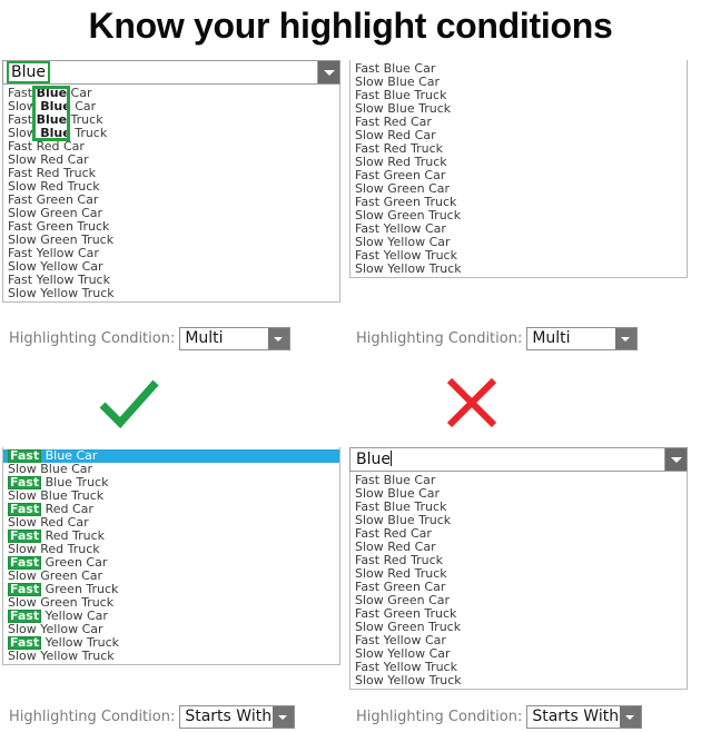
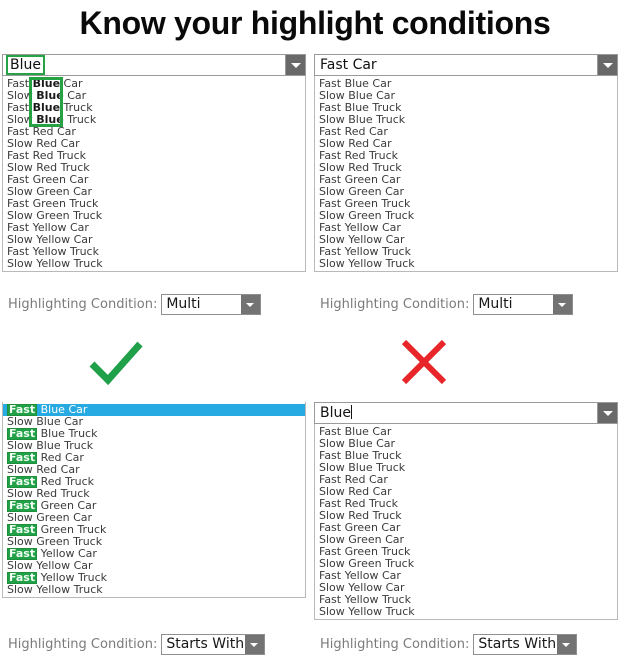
  Know your highlight conditions
  Blue
  Fast Blue Car
  Slow Blue Car
  Fast Blue Truck
  Slow Blue Truck
  Fast Red Car
  Slow Red Car
  Fast Red Truck
  Slow Red Truck
  Fast Green Car
  Slow Green Car
  Fast Green Truck
  Slow Green Truck
  Fast Yellow Car
  Slow Yellow Car
  Fast Yellow Truck
  Slow Yellow Truck
  Highlighting Condition:
  Multi
+ Fast Car
  Fast Blue Car
  Slow Blue Car
  Fast Blue Truck
  Slow Blue Truck
  Fast Red Car
  Slow Red Car
  Fast Red Truck
  Slow Red Truck
  Fast Green Car
  Slow Green Car
  Fast Green Truck
  Slow Green Truck
  Fast Yellow Car
  Slow Yellow Car
  Fast Yellow Truck
  Slow Yellow Truck
  Highlighting Condition:
  Multi
  Fast Blue Car
  Slow Blue Car
  Fast Blue Truck
  Slow Blue Truck
  Fast Red Car
  Slow Red Car
  Fast Red Truck
  Slow Red Truck
  Fast Green Car
  Slow Green Car
  Fast Green Truck
  Slow Green Truck
  Fast Yellow Car
  Slow Yellow Car
  Fast Yellow Truck
  Slow Yellow Truck
  Highlighting Condition:
  Starts With
  Blue
  Fast Blue Car
  Slow Blue Car
  Fast Blue Truck
  Slow Blue Truck
  Fast Red Car
  Slow Red Car
  Fast Red Truck
  Slow Red Truck
  Fast Green Car
  Slow Green Car
  Fast Green Truck
  Slow Green Truck
  Fast Yellow Car
  Slow Yellow Car
  Fast Yellow Truck
  Slow Yellow Truck
  Highlighting Condition:
  Starts With
